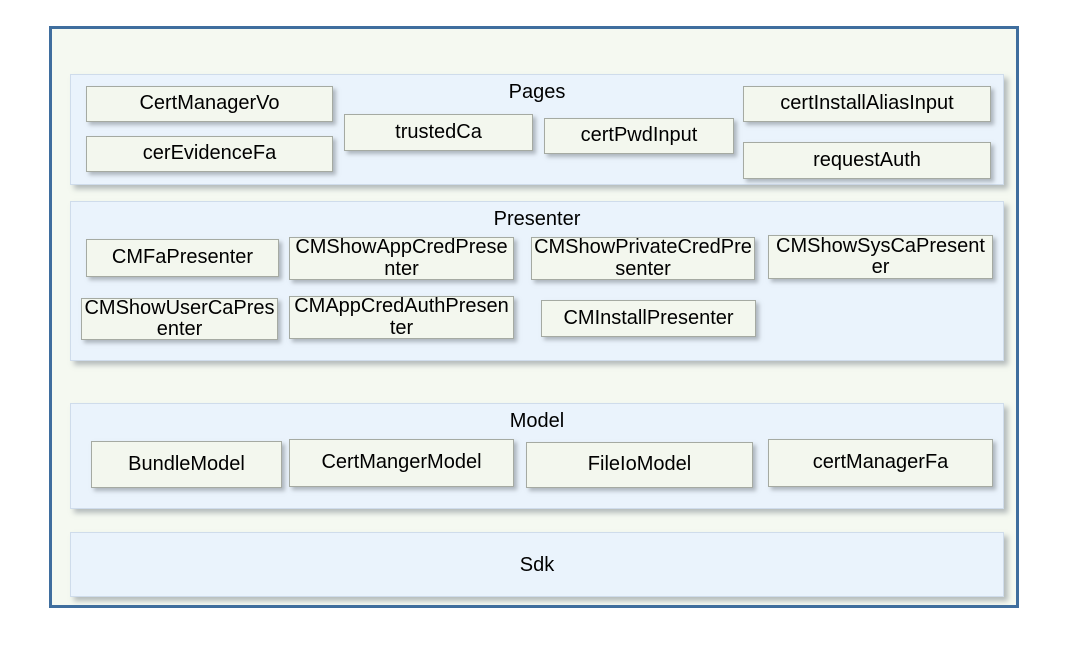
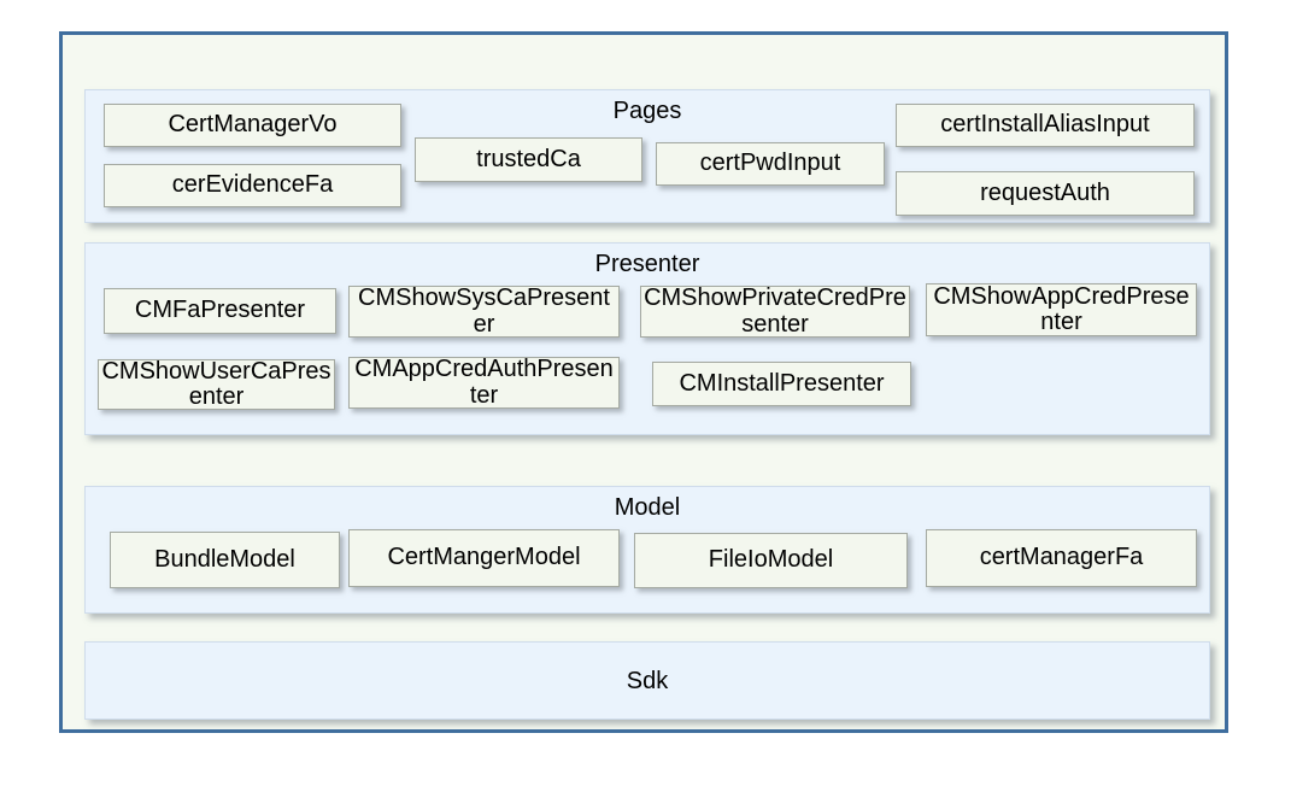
  Pages
  CertManagerVo
  cerEvidenceFa
  trustedCa
  certPwdInput
  certInstallAliasInput
  requestAuth
  Presenter
  CMFaPresenter
- CMShowAppCredPresenter
+ CMShowSysCaPresenter
  CMShowPrivateCredPresenter
- CMShowSysCaPresenter
+ CMShowAppCredPresenter
  CMShowUserCaPresenter
  CMAppCredAuthPresenter
  CMInstallPresenter
  Model
  BundleModel
  CertMangerModel
  FileIoModel
  certManagerFa
  Sdk
